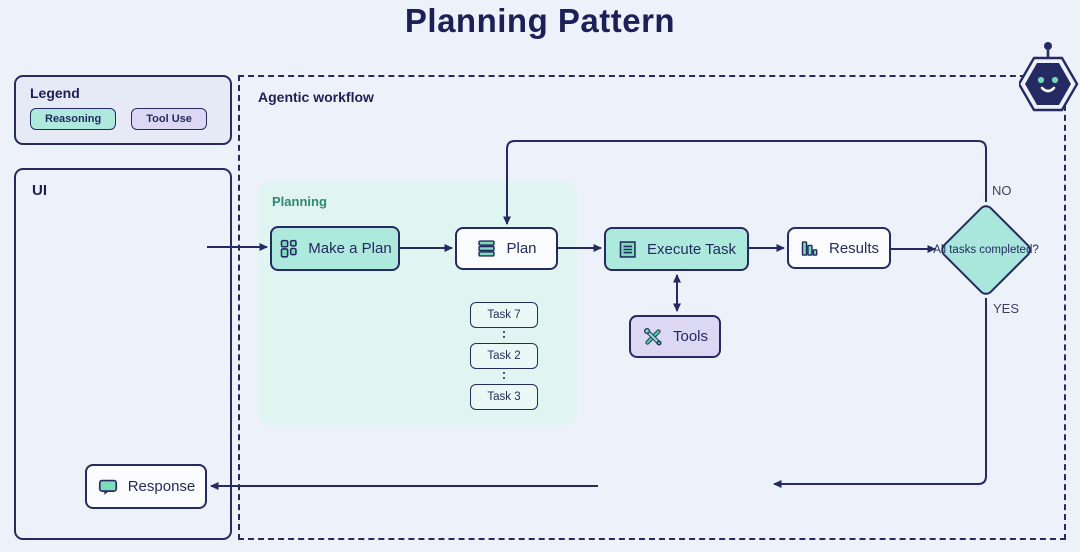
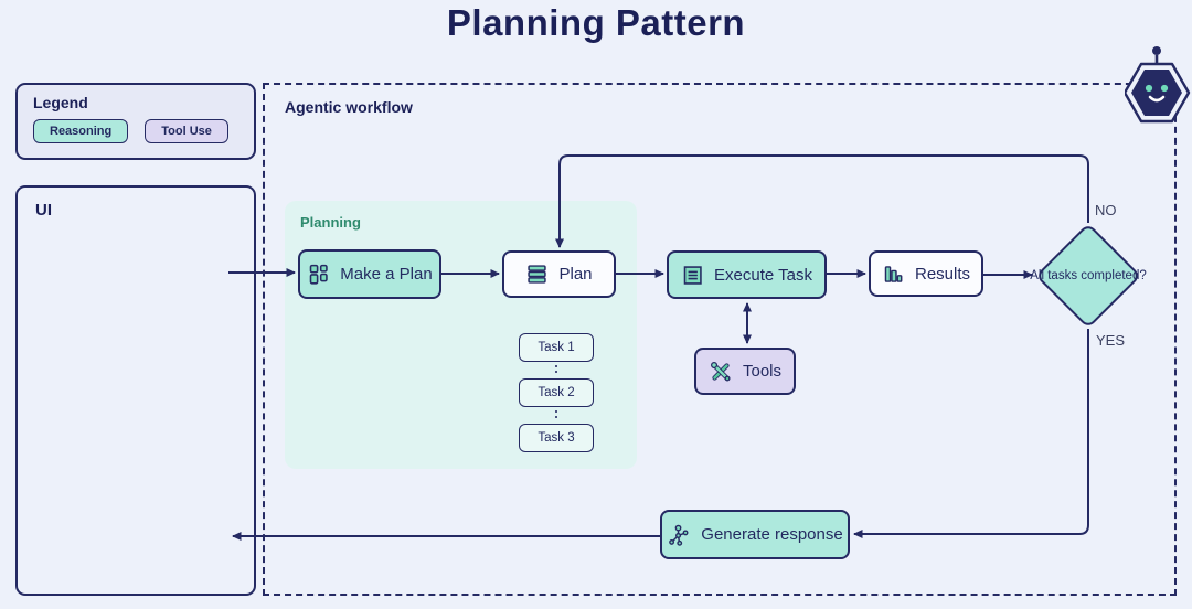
  Planning Pattern
  Legend
  Reasoning
  Tool Use
  UI
- Response
  Agentic workflow
  Planning
  Make a Plan
  Plan
- Task 7
+ Task 1
  Task 2
  Task 3
  Execute Task
  Tools
  Results
  All tasks completed?
  NO
  YES
+ Generate response
